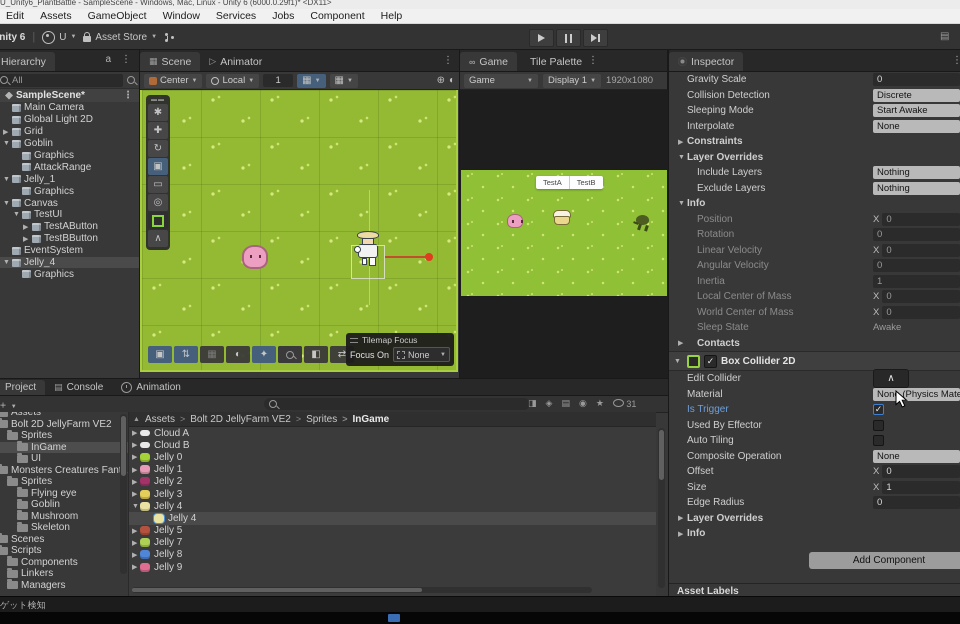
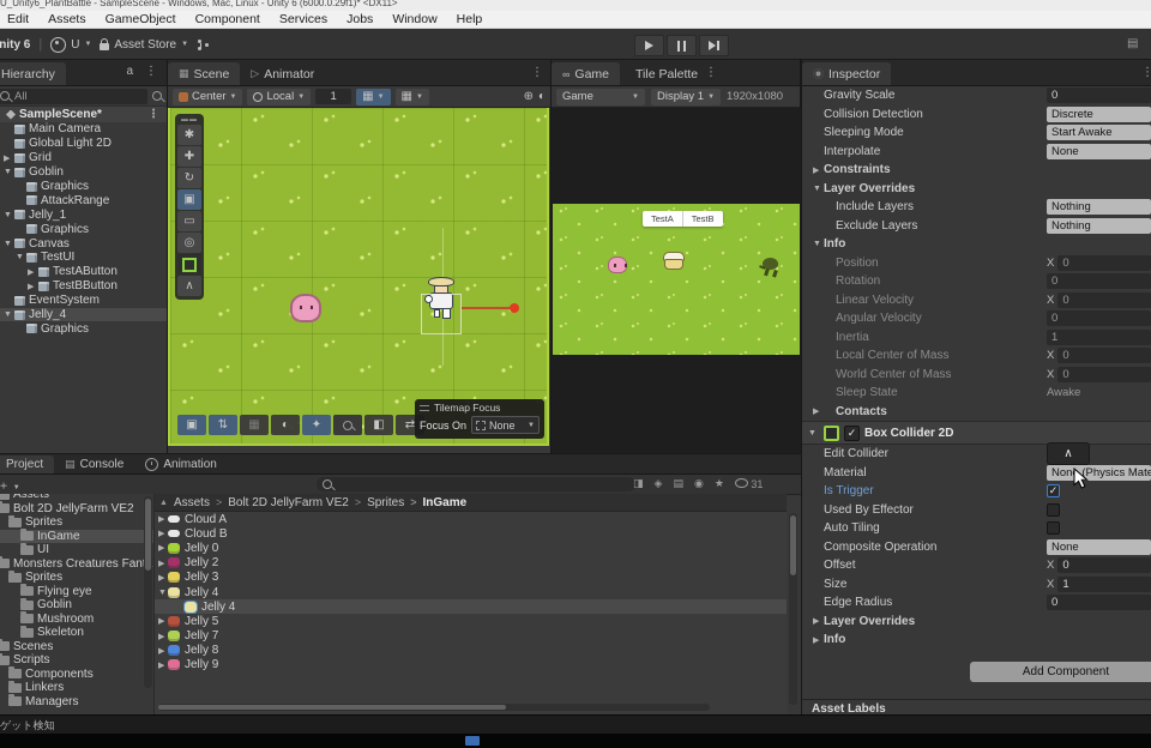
  U_Unity6_PlantBattle - SampleScene - Windows, Mac, Linux - Unity 6 (6000.0.29f1)* <DX11>
  Edit
  Assets
  GameObject
- Window
+ Component
  Services
  Jobs
- Component
+ Window
  Help
  nity 6
  |
  U
  Asset Store
  ▤
  Hierarchy
  a
  ⋮
  All
  SampleScene*
  ⋮
  Main Camera
  Global Light 2D
  Grid
  Goblin
  Graphics
  AttackRange
  Jelly_1
  Graphics
  Canvas
  TestUI
  TestAButton
  TestBButton
  EventSystem
  Jelly_4
  Graphics
  Scene
  Animator
  ⋮
  Center
  Local
  1
  ▦
  ▦
  ⊕
  ◐
  ✱
  ✚
  ↻
  ▣
  ▭
  ◎
  ∧
  ▣
  ⇅
  ▦
  ◐
  ✦
  ◧
  ⇄
  Tilemap Focus
  Focus On
  None
  Game
  Tile Palette
  ⋮
  Game
  Display 1
  1920x1080
  TestA
  TestB
  Inspector
  ⋮
  Gravity Scale
  0
  Collision Detection
  Discrete
  Sleeping Mode
  Start Awake
  Interpolate
  None
  Constraints
  Layer Overrides
  Include Layers
  Nothing
  Exclude Layers
  Nothing
  Info
  Position
  X
  0
  Rotation
  0
  Linear Velocity
  X
  0
  Angular Velocity
  0
  Inertia
  1
  Local Center of Mass
  X
  0
  World Center of Mass
  X
  0
  Sleep State
  Awake
  Contacts
  ✓
  Box Collider 2D
  Edit Collider
  ∧
  Material
  Non (Physics Mate
  Is Trigger
  ✓
  Used By Effector
  Auto Tiling
  Composite Operation
  None
  Offset
  X
  0
  Size
  X
  1
  Edge Radius
  0
  Layer Overrides
  Info
  Add Component
  Asset Labels
  Project
  Console
  Animation
  ◨
  ◈
  ▤
  ◉
  ★
  31
  Assets
  Bolt 2D JellyFarm VE2
  Sprites
  InGame
  UI
  Monsters Creatures Fan
  Sprites
  Flying eye
  Goblin
  Mushroom
  Skeleton
  Scenes
  Scripts
  Components
  Linkers
  Managers
  Assets
  Bolt 2D JellyFarm VE2
  Sprites
  InGame
  Cloud A
  Cloud B
  Jelly 0
- Jelly 1
  Jelly 2
  Jelly 3
  Jelly 4
  Jelly 4
  Jelly 5
  Jelly 7
  Jelly 8
  Jelly 9
  ゲット検知
